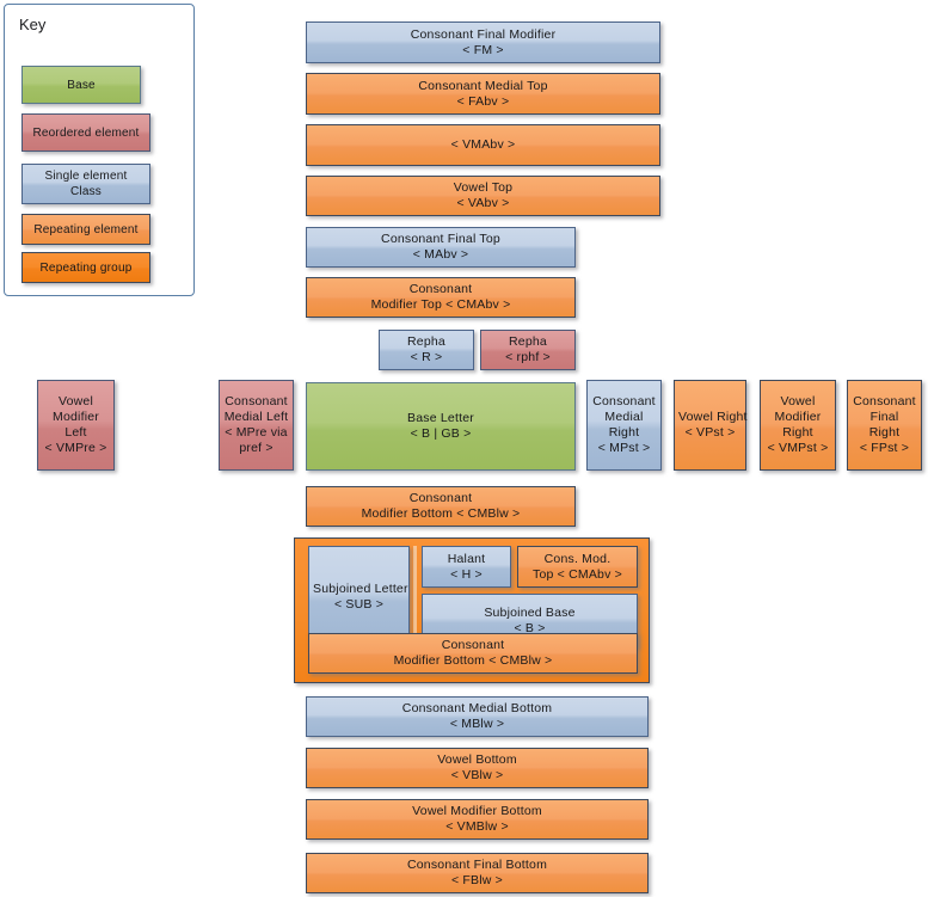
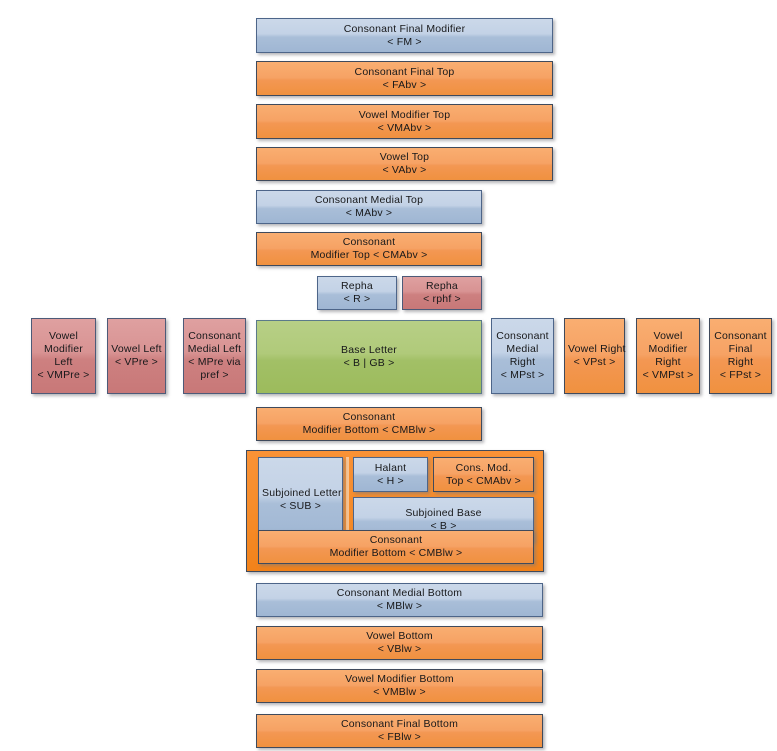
- Key
- Base
- Reordered element
- Single element
- Class
- Repeating element
- Repeating group
  Consonant Final Modifier
  < FM >
- Consonant Medial Top
+ Consonant Final Top
  < FAbv >
+ Vowel Modifier Top
  < VMAbv >
  Vowel Top
  < VAbv >
- Consonant Final Top
+ Consonant Medial Top
  < MAbv >
  Consonant
  Modifier Top < CMAbv >
  Repha
  < R >
  Repha
  < rphf >
  Vowel
  Modifier
  Left
  < VMPre >
+ Vowel Left
+ < VPre >
  Consonant
  Medial Left
  < MPre via
  pref >
  Base Letter
  < B | GB >
  Consonant
  Medial
  Right
  < MPst >
  Vowel Right
  < VPst >
  Vowel
  Modifier
  Right
  < VMPst >
  Consonant
  Final
  Right
  < FPst >
  Consonant
  Modifier Bottom < CMBlw >
  Subjoined Letter
  < SUB >
  Halant
  < H >
  Cons. Mod.
  Top < CMAbv >
  Subjoined Base
  < B >
  Consonant
  Modifier Bottom < CMBlw >
  Consonant Medial Bottom
  < MBlw >
  Vowel Bottom
  < VBlw >
  Vowel Modifier Bottom
  < VMBlw >
  Consonant Final Bottom
  < FBlw >
